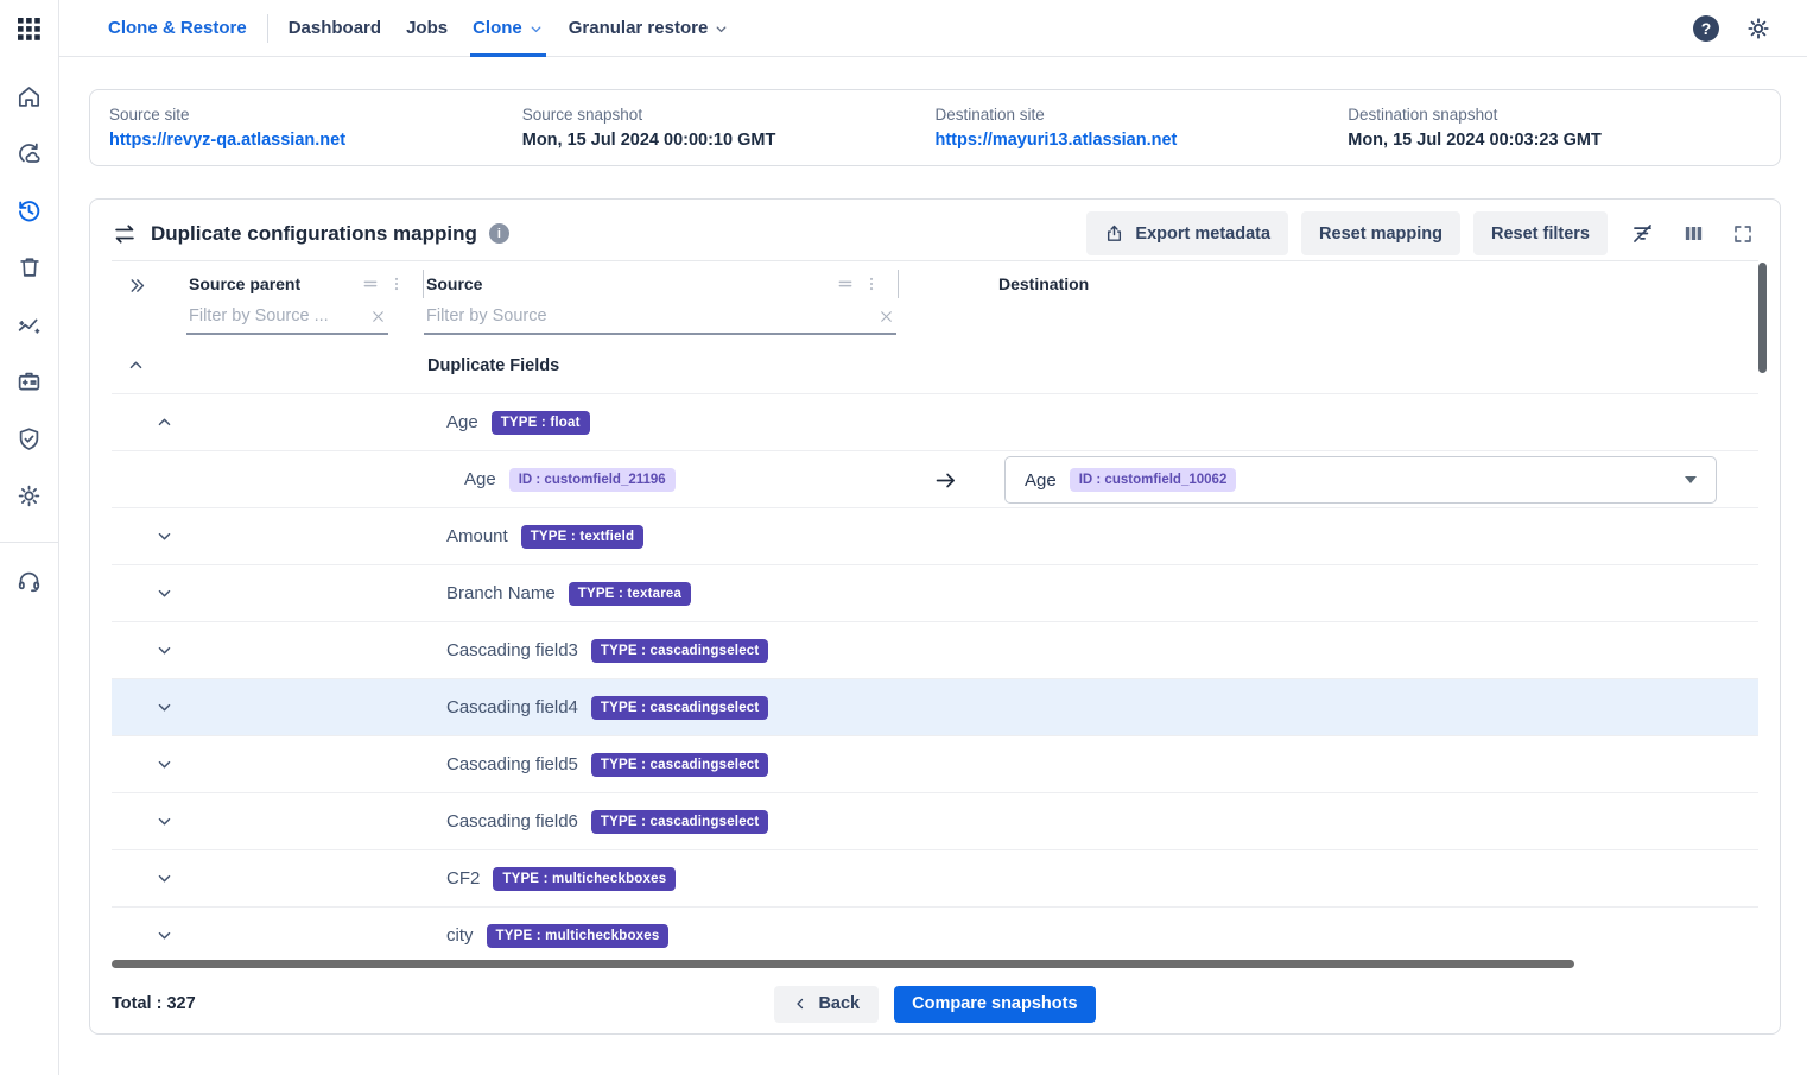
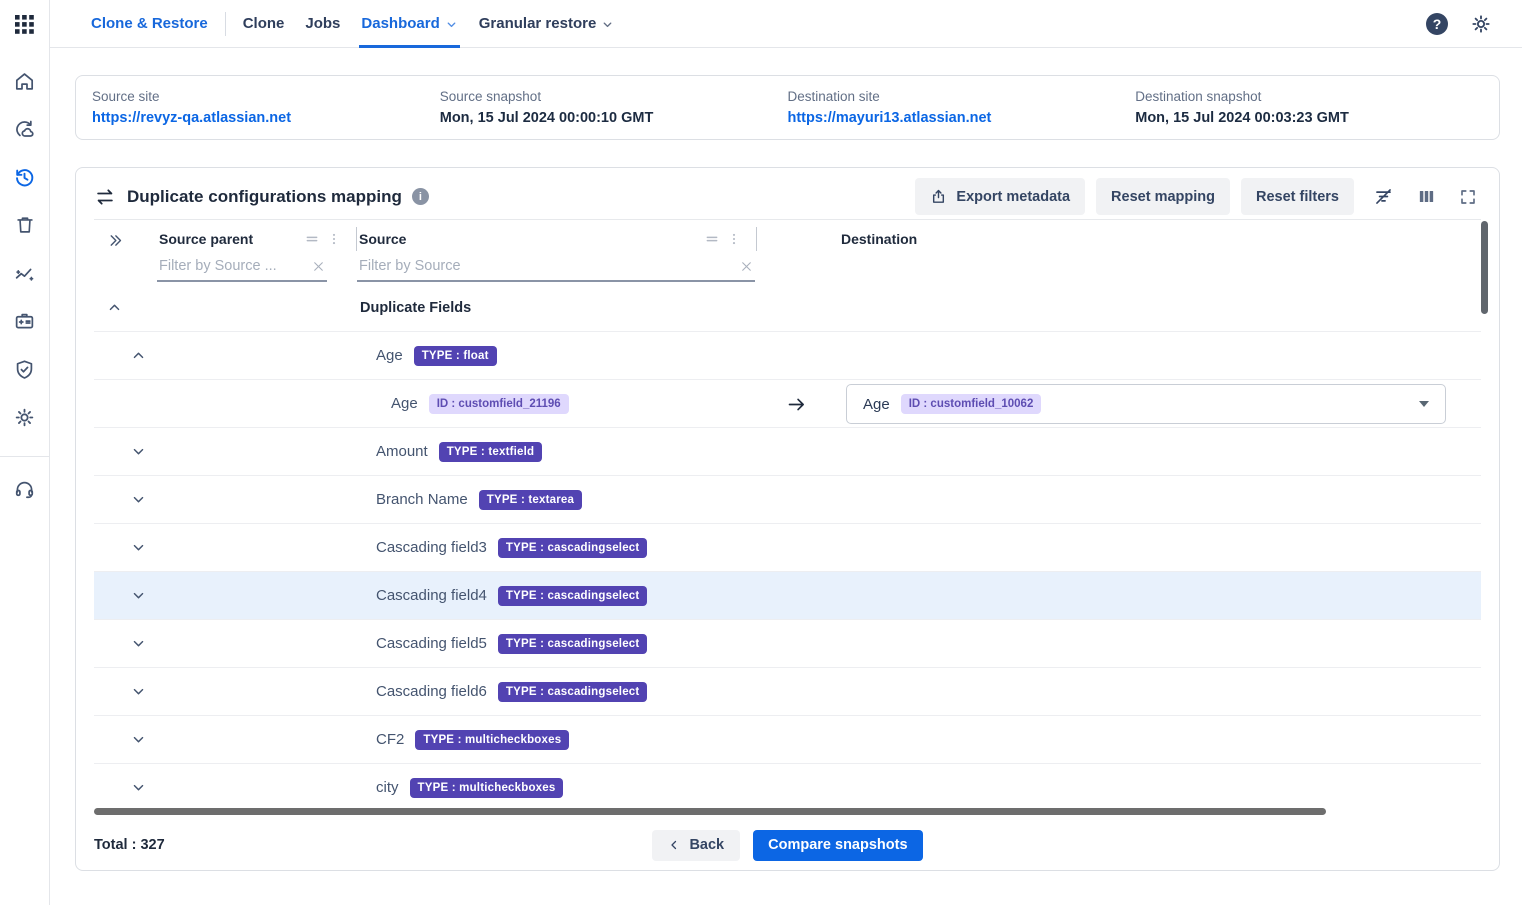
  Clone & Restore
- Dashboard
+ Clone
  Jobs
- Clone
+ Dashboard
  Granular restore
  ?
  Source site
  https://revyz-qa.atlassian.net
  Source snapshot
  Mon, 15 Jul 2024 00:00:10 GMT
  Destination site
  https://mayuri13.atlassian.net
  Destination snapshot
  Mon, 15 Jul 2024 00:03:23 GMT
  Duplicate configurations mapping
  i
  Export metadata
  Reset mapping
  Reset filters
  Source parent
  Filter by Source ...
  Source
  Filter by Source
  Destination
  Duplicate Fields
  Age
  TYPE : float
  Age
  ID : customfield_21196
  Age
  ID : customfield_10062
  Amount
  TYPE : textfield
  Branch Name
  TYPE : textarea
  Cascading field3
  TYPE : cascadingselect
  Cascading field4
  TYPE : cascadingselect
  Cascading field5
  TYPE : cascadingselect
  Cascading field6
  TYPE : cascadingselect
  CF2
  TYPE : multicheckboxes
  city
  TYPE : multicheckboxes
  Total : 327
  Back
  Compare snapshots
